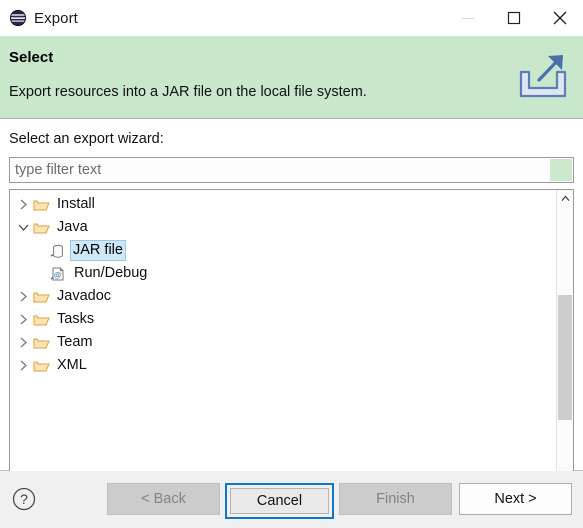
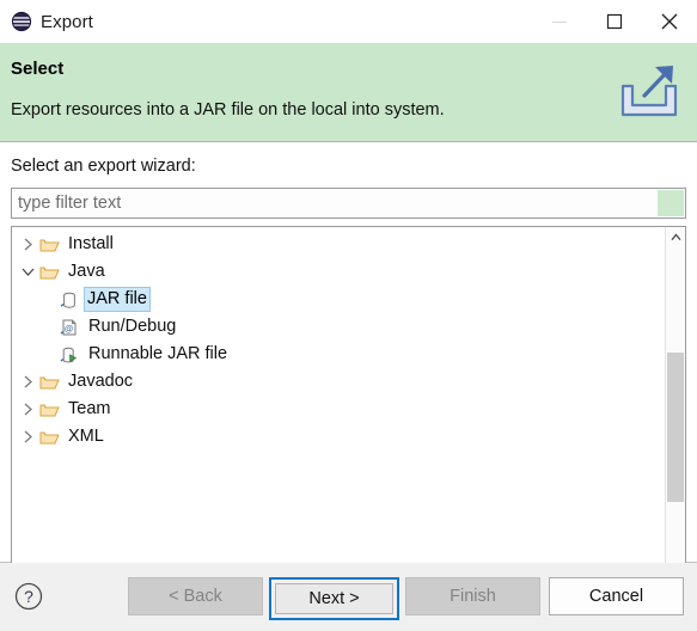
  Export
  Select
- Export resources into a JAR file on the local file system.
+ Export resources into a JAR file on the local into system.
  Select an export wizard:
  type filter text
  Install
  Java
  JAR file
  @
  Run/Debug
+ Runnable JAR file
  Javadoc
- Tasks
  Team
  XML
  ?
  < Back
- Cancel
+ Next >
  Finish
- Next >
+ Cancel
